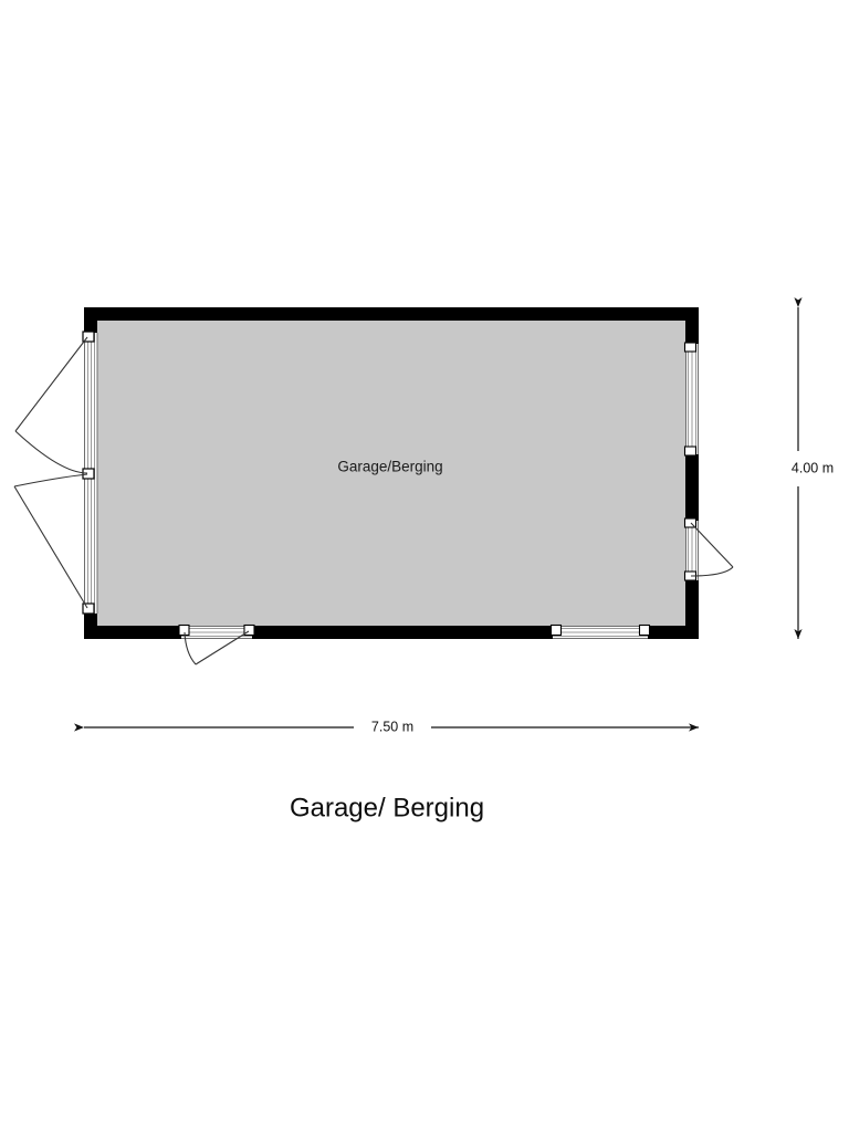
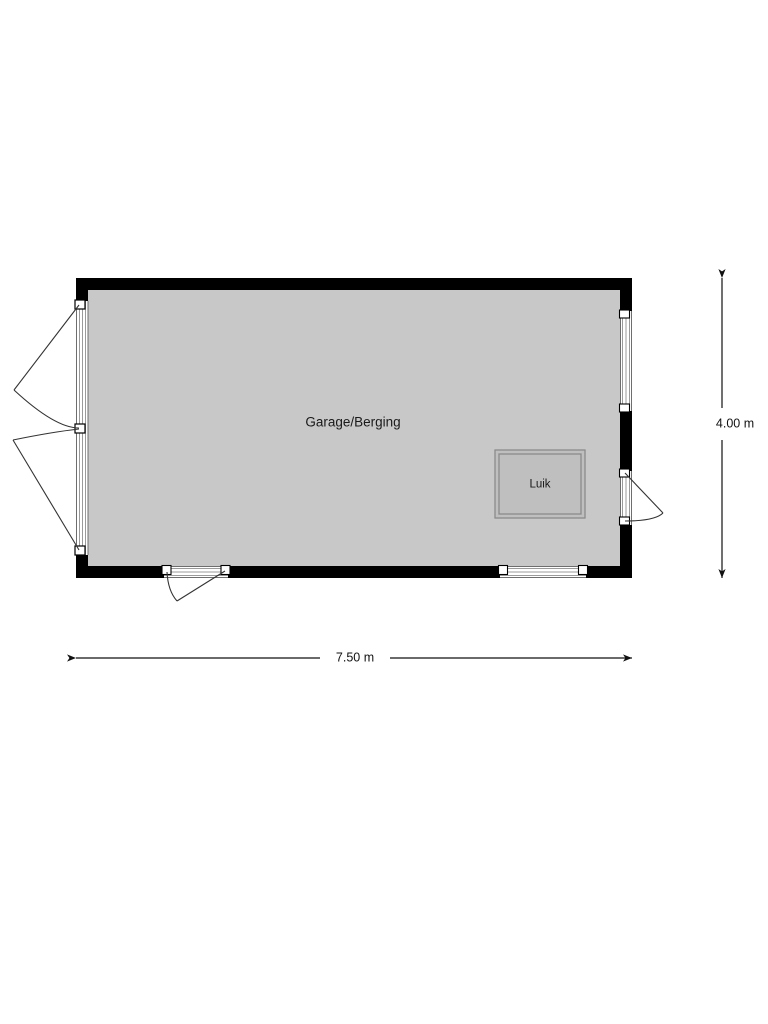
+ Luik
  Garage/Berging
  4.00 m
  7.50 m
- Garage/ Berging
